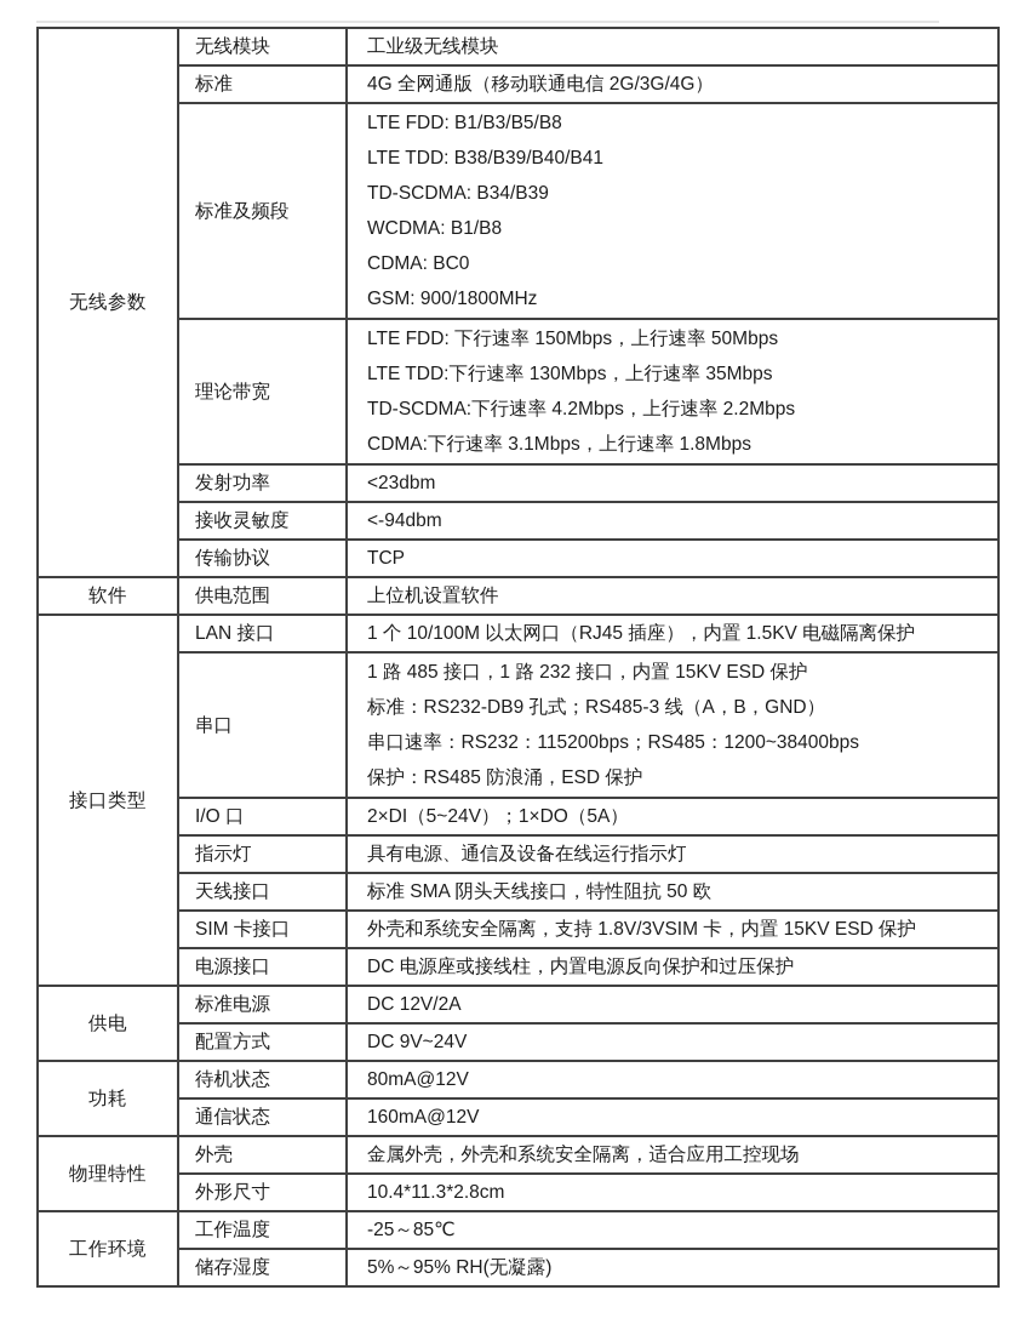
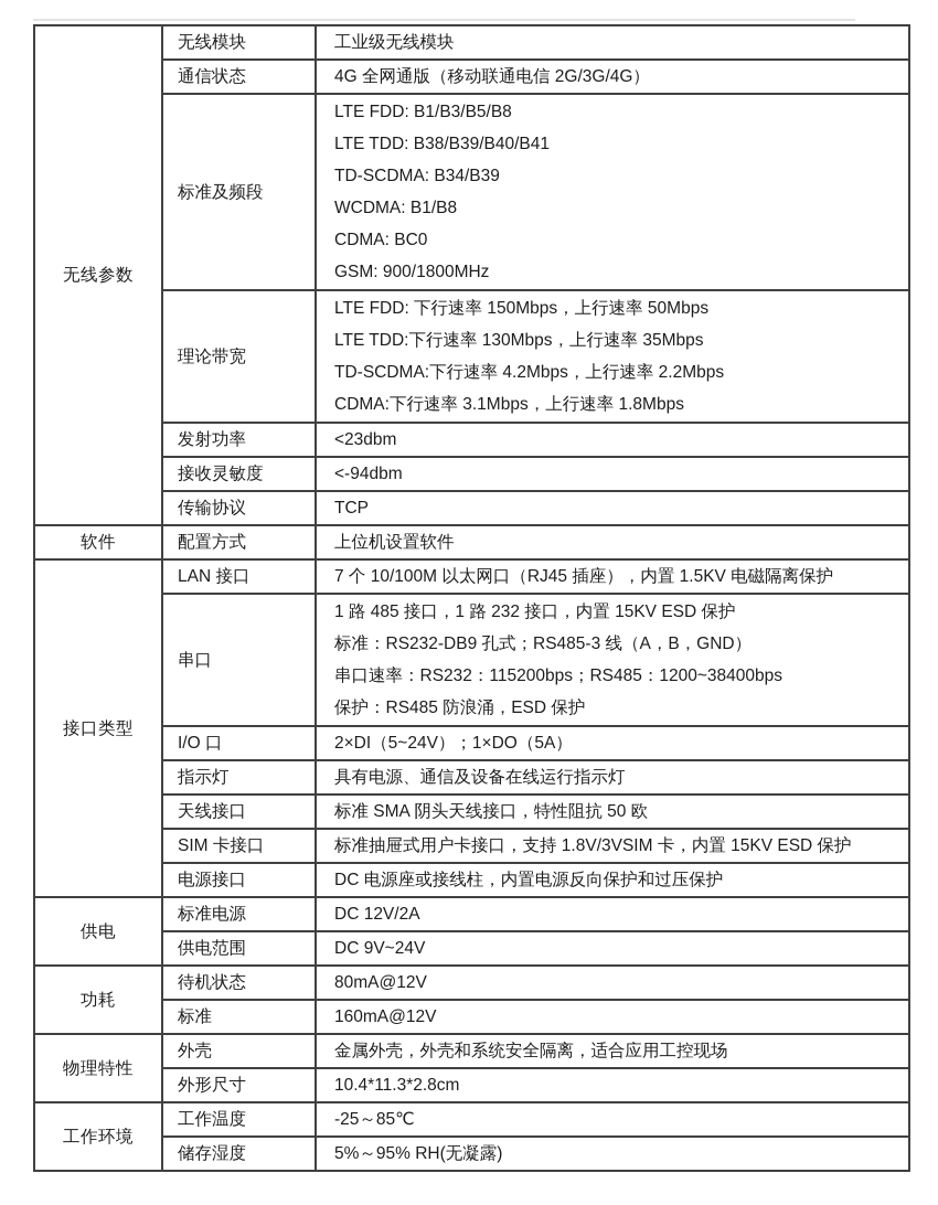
  无线参数	无线模块	工业级无线模块
- 标准	4G 全网通版（移动联通电信 2G/3G/4G）
+ 通信状态	4G 全网通版（移动联通电信 2G/3G/4G）
  标准及频段	LTE FDD: B1/B3/B5/B8 LTE TDD: B38/B39/B40/B41 TD-SCDMA: B34/B39 WCDMA: B1/B8 CDMA: BC0 GSM: 900/1800MHz
  理论带宽	LTE FDD: 下行速率 150Mbps，上行速率 50Mbps LTE TDD:下行速率 130Mbps，上行速率 35Mbps TD-SCDMA:下行速率 4.2Mbps，上行速率 2.2Mbps CDMA:下行速率 3.1Mbps，上行速率 1.8Mbps
  发射功率	<23dbm
  接收灵敏度	<-94dbm
  传输协议	TCP
- 软件	供电范围	上位机设置软件
+ 软件	配置方式	上位机设置软件
- 接口类型	LAN 接口	1 个 10/100M 以太网口（RJ45 插座），内置 1.5KV 电磁隔离保护
+ 接口类型	LAN 接口	7 个 10/100M 以太网口（RJ45 插座），内置 1.5KV 电磁隔离保护
  串口	1 路 485 接口，1 路 232 接口，内置 15KV ESD 保护 标准：RS232-DB9 孔式；RS485-3 线（A，B，GND） 串口速率：RS232：115200bps；RS485：1200~38400bps 保护：RS485 防浪涌，ESD 保护
  I/O 口	2×DI（5~24V）；1×DO（5A）
  指示灯	具有电源、通信及设备在线运行指示灯
  天线接口	标准 SMA 阴头天线接口，特性阻抗 50 欧
- SIM 卡接口	外壳和系统安全隔离，支持 1.8V/3VSIM 卡，内置 15KV ESD 保护
+ SIM 卡接口	标准抽屉式用户卡接口，支持 1.8V/3VSIM 卡，内置 15KV ESD 保护
  电源接口	DC 电源座或接线柱，内置电源反向保护和过压保护
  供电	标准电源	DC 12V/2A
- 配置方式	DC 9V~24V
+ 供电范围	DC 9V~24V
  功耗	待机状态	80mA@12V
- 通信状态	160mA@12V
+ 标准	160mA@12V
  物理特性	外壳	金属外壳，外壳和系统安全隔离，适合应用工控现场
  外形尺寸	10.4*11.3*2.8cm
  工作环境	工作温度	-25～85℃
  储存湿度	5%～95% RH(无凝露)
